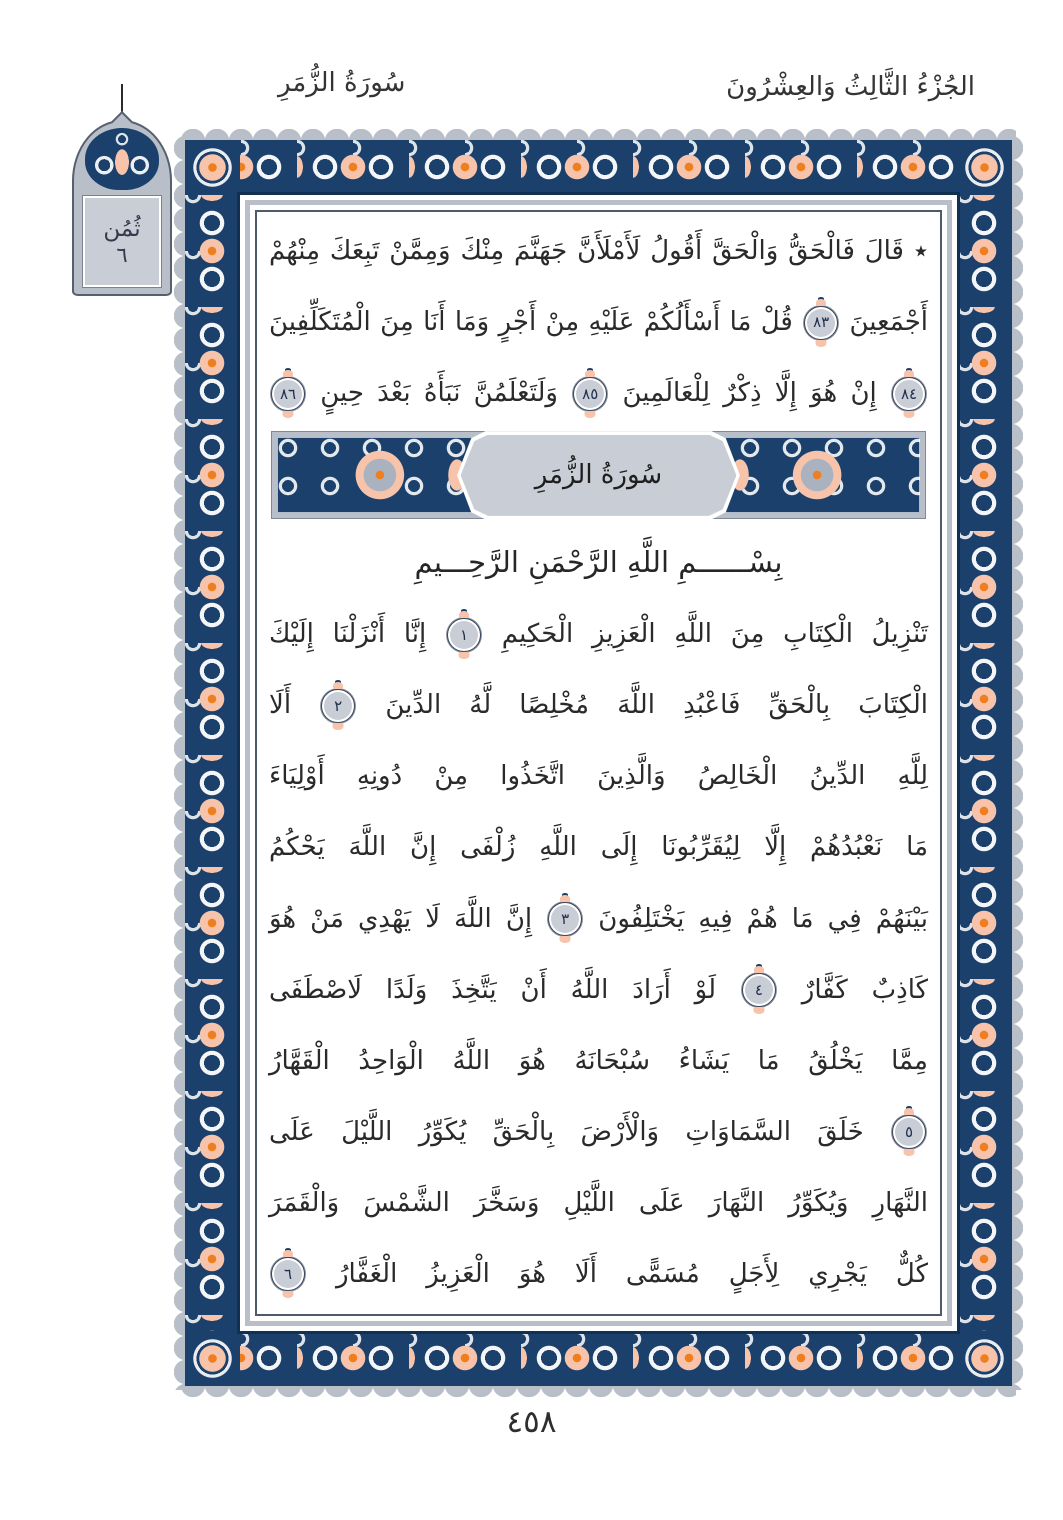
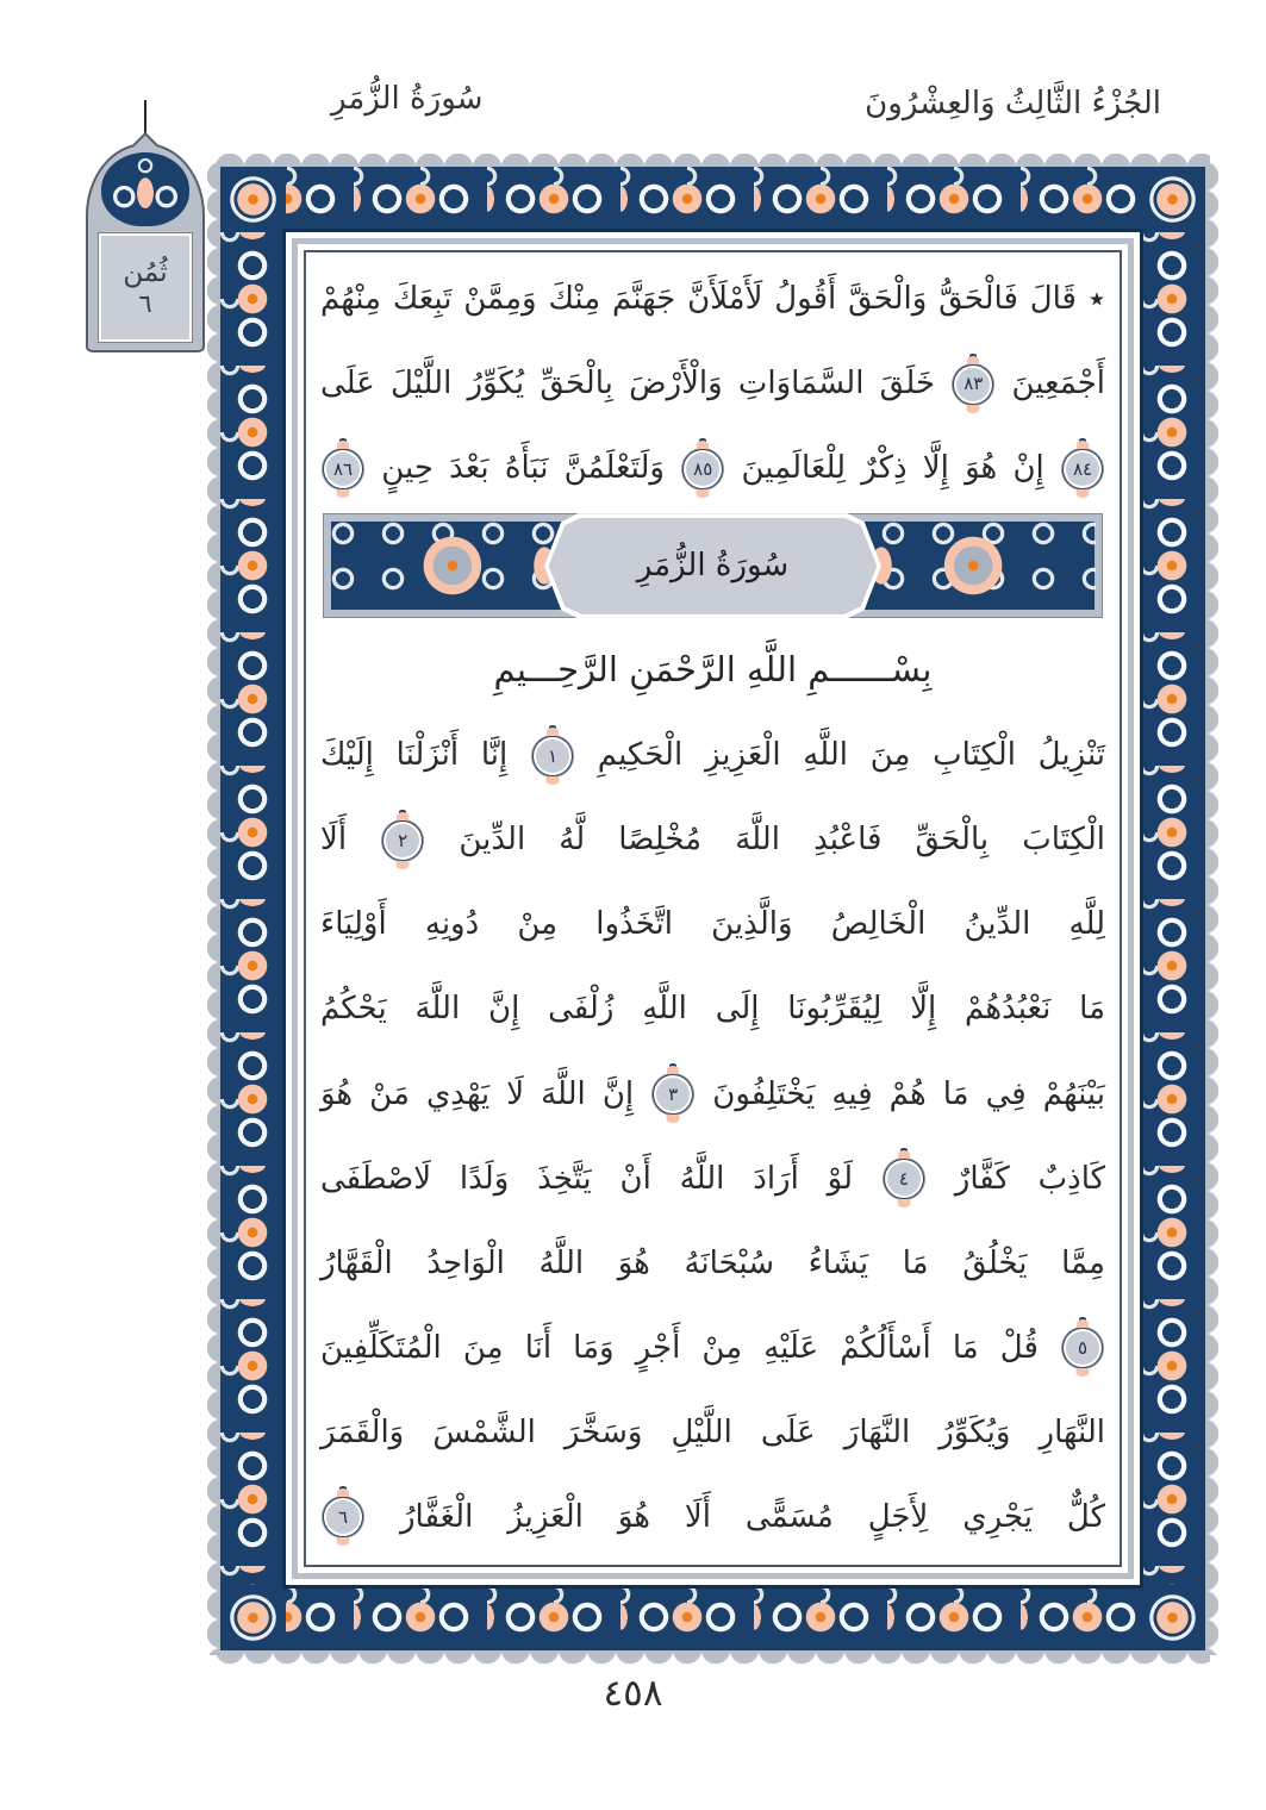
  سُورَةُ الزُّمَرِ
  الجُزْءُ الثَّالِثُ وَالعِشْرُونَ
  ثُمُن
  ٦
  ٭ قَالَ فَالْحَقُّ وَالْحَقَّ أَقُولُ لَأَمْلَأَنَّ جَهَنَّمَ مِنْكَ وَمِمَّنْ تَبِعَكَ مِنْهُمْ
  أَجْمَعِينَ
  ٨٣
- قُلْ مَا أَسْأَلُكُمْ عَلَيْهِ مِنْ أَجْرٍ وَمَا أَنَا مِنَ الْمُتَكَلِّفِينَ
+ خَلَقَ السَّمَاوَاتِ وَالْأَرْضَ بِالْحَقِّ يُكَوِّرُ اللَّيْلَ عَلَى
  ٨٤
  إِنْ هُوَ إِلَّا ذِكْرٌ لِلْعَالَمِينَ
  ٨٥
  وَلَتَعْلَمُنَّ نَبَأَهُ بَعْدَ حِينٍ
  ٨٦
  سُورَةُ الزُّمَرِ
  بِسْــــــمِ اللَّهِ الرَّحْمَنِ الرَّحِـــيمِ
  تَنْزِيلُ الْكِتَابِ مِنَ اللَّهِ الْعَزِيزِ الْحَكِيمِ
  ١
  إِنَّا أَنْزَلْنَا إِلَيْكَ
  الْكِتَابَ بِالْحَقِّ فَاعْبُدِ اللَّهَ مُخْلِصًا لَّهُ الدِّينَ
  ٢
  أَلَا
  لِلَّهِ الدِّينُ الْخَالِصُ وَالَّذِينَ اتَّخَذُوا مِنْ دُونِهِ أَوْلِيَاءَ
  مَا نَعْبُدُهُمْ إِلَّا لِيُقَرِّبُونَا إِلَى اللَّهِ زُلْفَى إِنَّ اللَّهَ يَحْكُمُ
  بَيْنَهُمْ فِي مَا هُمْ فِيهِ يَخْتَلِفُونَ
  ٣
  إِنَّ اللَّهَ لَا يَهْدِي مَنْ هُوَ
  كَاذِبٌ كَفَّارٌ
  ٤
  لَوْ أَرَادَ اللَّهُ أَنْ يَتَّخِذَ وَلَدًا لَاصْطَفَى
  مِمَّا يَخْلُقُ مَا يَشَاءُ سُبْحَانَهُ هُوَ اللَّهُ الْوَاحِدُ الْقَهَّارُ
  ٥
- خَلَقَ السَّمَاوَاتِ وَالْأَرْضَ بِالْحَقِّ يُكَوِّرُ اللَّيْلَ عَلَى
+ قُلْ مَا أَسْأَلُكُمْ عَلَيْهِ مِنْ أَجْرٍ وَمَا أَنَا مِنَ الْمُتَكَلِّفِينَ
  النَّهَارِ وَيُكَوِّرُ النَّهَارَ عَلَى اللَّيْلِ وَسَخَّرَ الشَّمْسَ وَالْقَمَرَ
  كُلٌّ يَجْرِي لِأَجَلٍ مُسَمًّى أَلَا هُوَ الْعَزِيزُ الْغَفَّارُ
  ٦
  ٤٥٨
